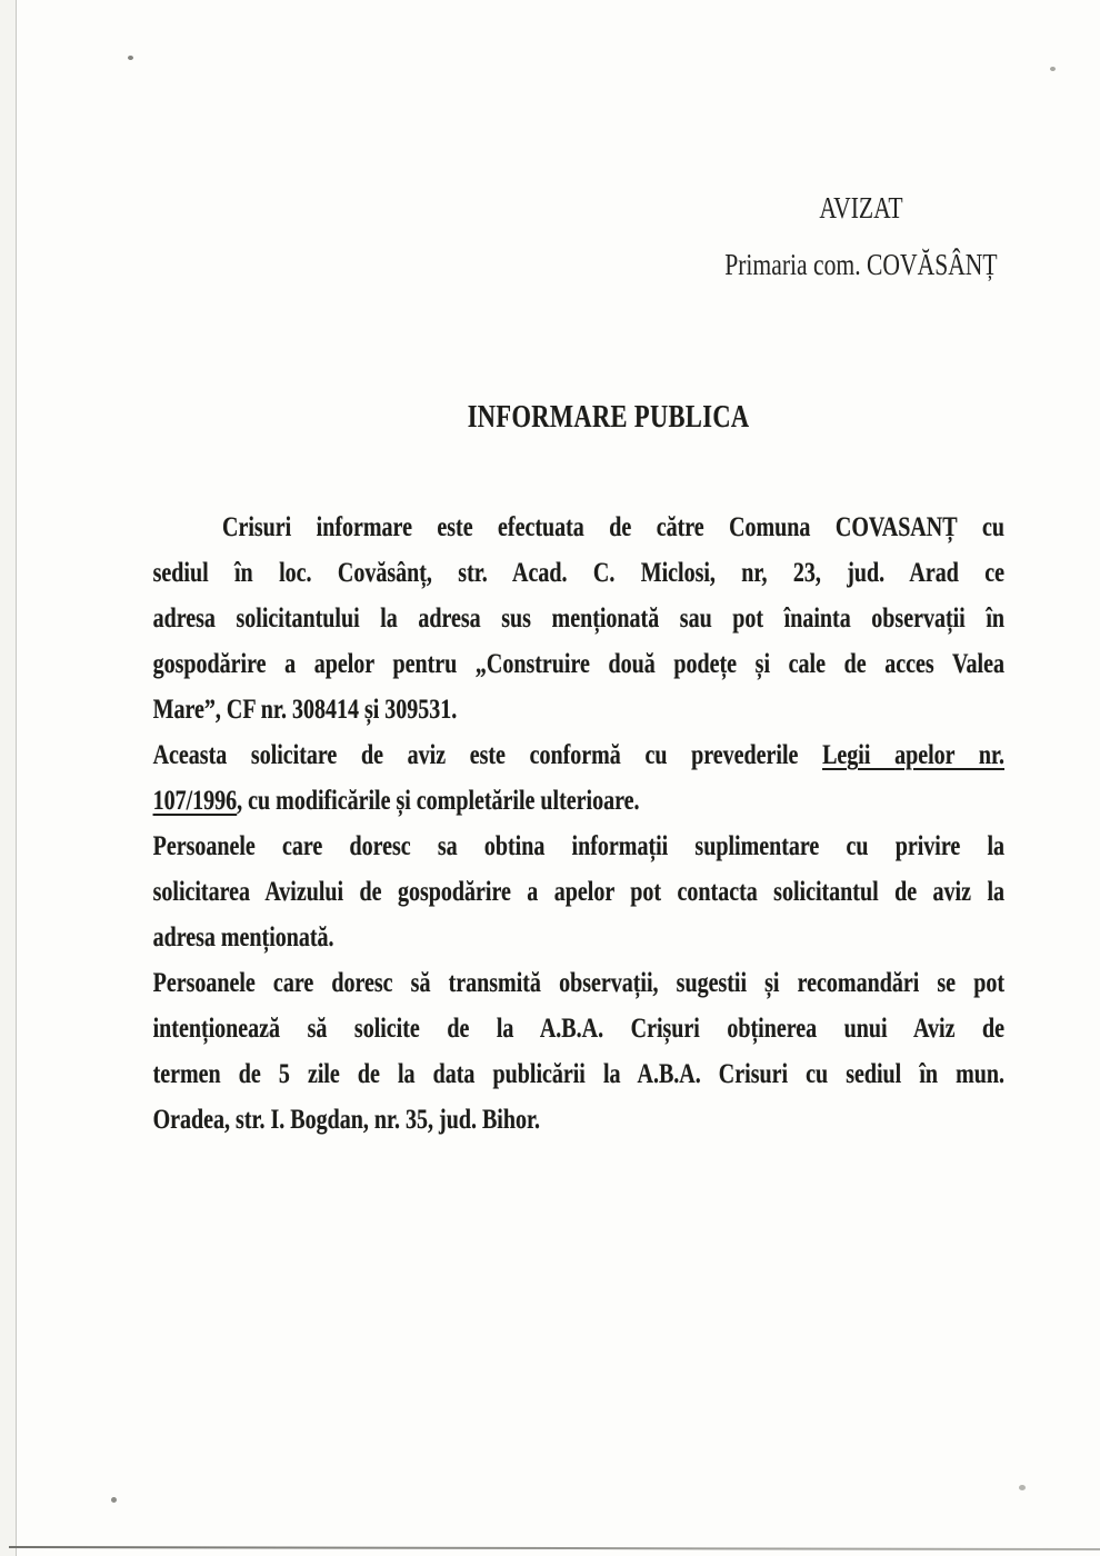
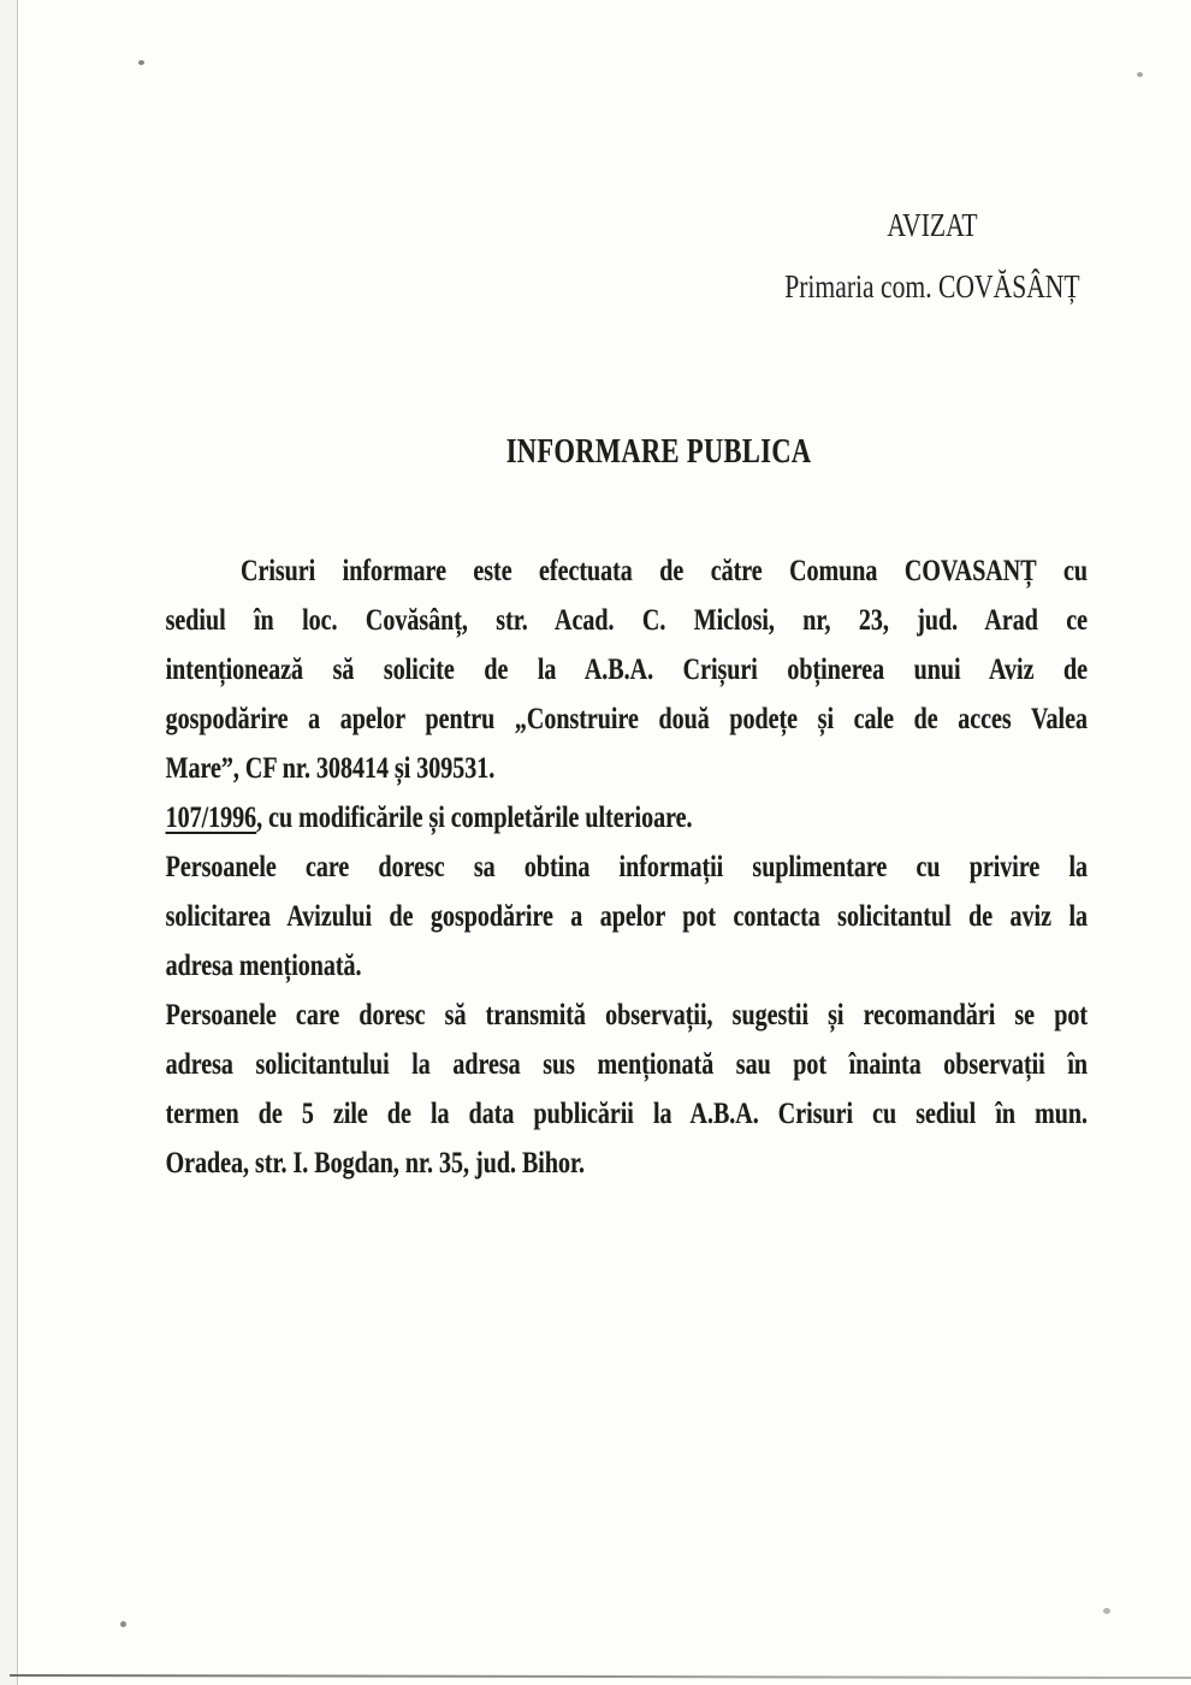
  AVIZAT
  Primaria com. COVĂSÂNȚ
  INFORMARE PUBLICA
  Crisuri informare este efectuata de către Comuna COVASANȚ cu
  sediul în loc. Covăsânț, str. Acad. C. Miclosi, nr, 23, jud. Arad ce
- adresa solicitantului la adresa sus menționată sau pot înainta observații în
+ intenționează să solicite de la A.B.A. Crișuri obținerea unui Aviz de
  gospodărire a apelor pentru „Construire două podețe și cale de acces Valea
  Mare”, CF nr. 308414 și 309531.
- Aceasta solicitare de aviz este conformă cu prevederile Legii apelor nr.
  107/1996, cu modificările și completările ulterioare.
  Persoanele care doresc sa obtina informații suplimentare cu privire la
  solicitarea Avizului de gospodărire a apelor pot contacta solicitantul de aviz la
  adresa menționată.
  Persoanele care doresc să transmită observații, sugestii și recomandări se pot
- intenționează să solicite de la A.B.A. Crișuri obținerea unui Aviz de
+ adresa solicitantului la adresa sus menționată sau pot înainta observații în
  termen de 5 zile de la data publicării la A.B.A. Crisuri cu sediul în mun.
  Oradea, str. I. Bogdan, nr. 35, jud. Bihor.
